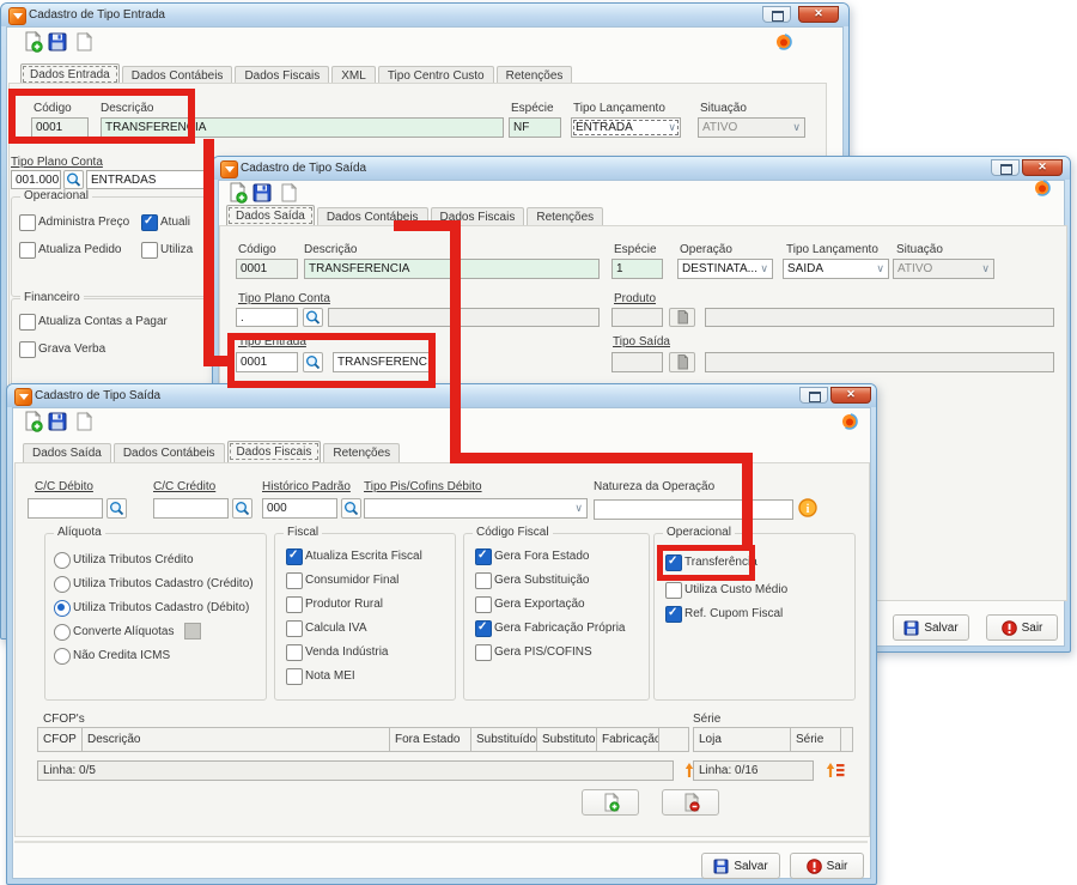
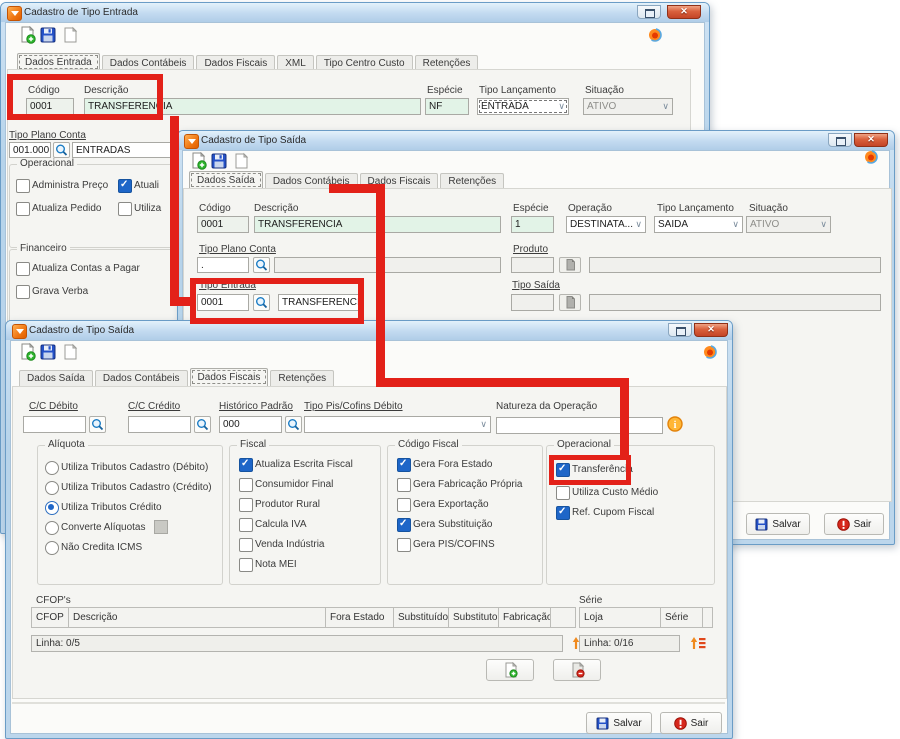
  Cadastro de Tipo Entrada
  Dados Entrada
  Dados Contábeis
  Dados Fiscais
  XML
  Tipo Centro Custo
  Retenções
  Código
  Descrição
  Espécie
  Tipo Lançamento
  Situação
  0001
  TRANSFERENCIA
  NF
  ENTRADA
  ATIVO
  Tipo Plano Conta
  001.000
  ENTRADAS
  Operacional
  Administra Preço
  Atuali
  Atualiza Pedido
  Utiliza
  Financeiro
  Atualiza Contas a Pagar
  Grava Verba
  Cadastro de Tipo Saída
  Dados Saída
  Dados Contábeis
  Dados Fiscais
  Retenções
  Código
  Descrição
  Espécie
  Operação
  Tipo Lançamento
  Situação
  0001
  TRANSFERENCIA
  1
  DESTINATA...
  SAIDA
  ATIVO
  Tipo Plano Conta
  Produto
  .
  Tipo Entrada
  Tipo Saída
  0001
  TRANSFERENCI
  Salvar
  Sair
  Cadastro de Tipo Saída
  Dados Saída
  Dados Contábeis
  Dados Fiscais
  Retenções
  C/C Débito
  C/C Crédito
  Histórico Padrão
  Tipo Pis/Cofins Débito
  Natureza da Operação
  000
  i
  Alíquota
- Utiliza Tributos Crédito
+ Utiliza Tributos Cadastro (Débito)
  Utiliza Tributos Cadastro (Crédito)
- Utiliza Tributos Cadastro (Débito)
+ Utiliza Tributos Crédito
  Converte Alíquotas
  Não Credita ICMS
  Fiscal
  Atualiza Escrita Fiscal
  Consumidor Final
  Produtor Rural
  Calcula IVA
  Venda Indústria
  Nota MEI
  Código Fiscal
  Gera Fora Estado
- Gera Substituição
+ Gera Fabricação Própria
  Gera Exportação
- Gera Fabricação Própria
+ Gera Substituição
  Gera PIS/COFINS
  Operacional
  Transferência
  Utiliza Custo Médio
  Ref. Cupom Fiscal
  CFOP's
  CFOP
  Descrição
  Fora Estado
  Substituído
  Substituto
  Fabricação
  Linha: 0/5
  Série
  Loja
  Série
  Linha: 0/16
  Salvar
  Sair
